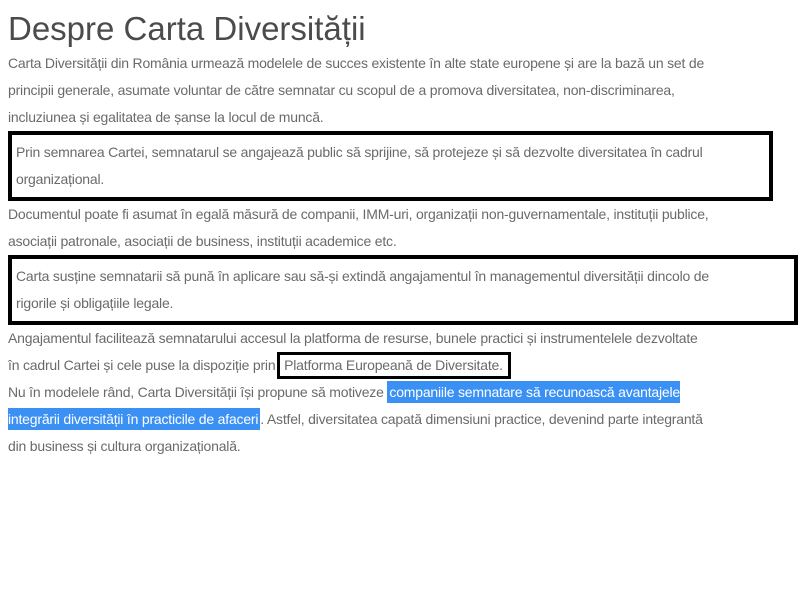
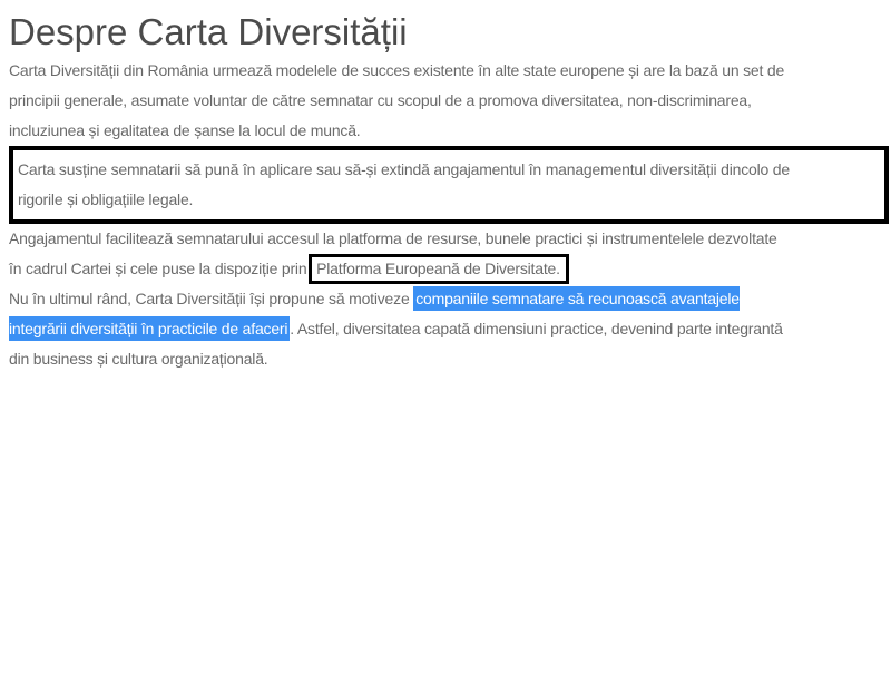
  Despre Carta Diversității
  Carta Diversității din România urmează modelele de succes existente în alte state europene și are la bază un set de
  principii generale, asumate voluntar de către semnatar cu scopul de a promova diversitatea, non-discriminarea,
  incluziunea și egalitatea de șanse la locul de muncă.
- Prin semnarea Cartei, semnatarul se angajează public să sprijine, să protejeze și să dezvolte diversitatea în cadrul
- organizațional.
- Documentul poate fi asumat în egală măsură de companii, IMM-uri, organizații non-guvernamentale, instituții publice,
- asociații patronale, asociații de business, instituții academice etc.
  Carta susține semnatarii să pună în aplicare sau să-și extindă angajamentul în managementul diversității dincolo de
  rigorile și obligațiile legale.
  Angajamentul facilitează semnatarului accesul la platforma de resurse, bunele practici și instrumentelele dezvoltate
  în cadrul Cartei și cele puse la dispoziție prin Platforma Europeană de Diversitate.
- Nu în modelele rând, Carta Diversității își propune să motiveze companiile semnatare să recunoască avantajele
+ Nu în ultimul rând, Carta Diversității își propune să motiveze companiile semnatare să recunoască avantajele
  integrării diversității în practicile de afaceri . Astfel, diversitatea capată dimensiuni practice, devenind parte integrantă
  din business și cultura organizațională.
